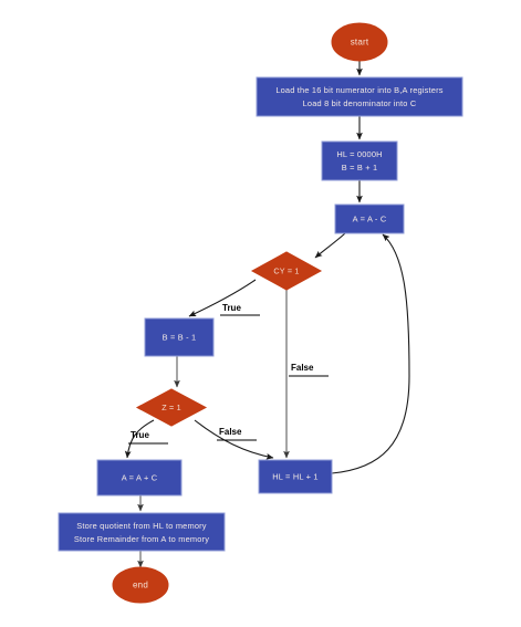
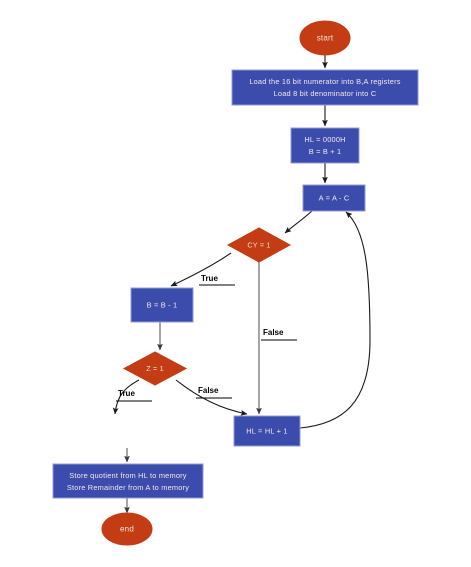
  start
  Load the 16 bit numerator into B,A registers
  Load 8 bit denominator into C
  HL = 0000H
  B = B + 1
  A = A - C
  CY = 1
  True
  False
  B = B - 1
  Z = 1
  True
  False
- A = A + C
  HL = HL + 1
  Store quotient from HL to memory
  Store Remainder from A to memory
  end
